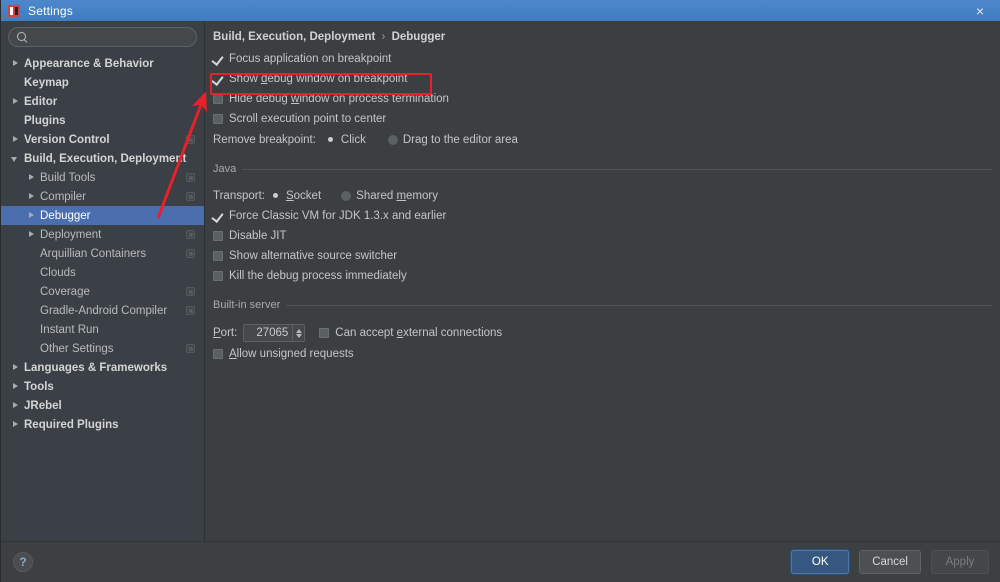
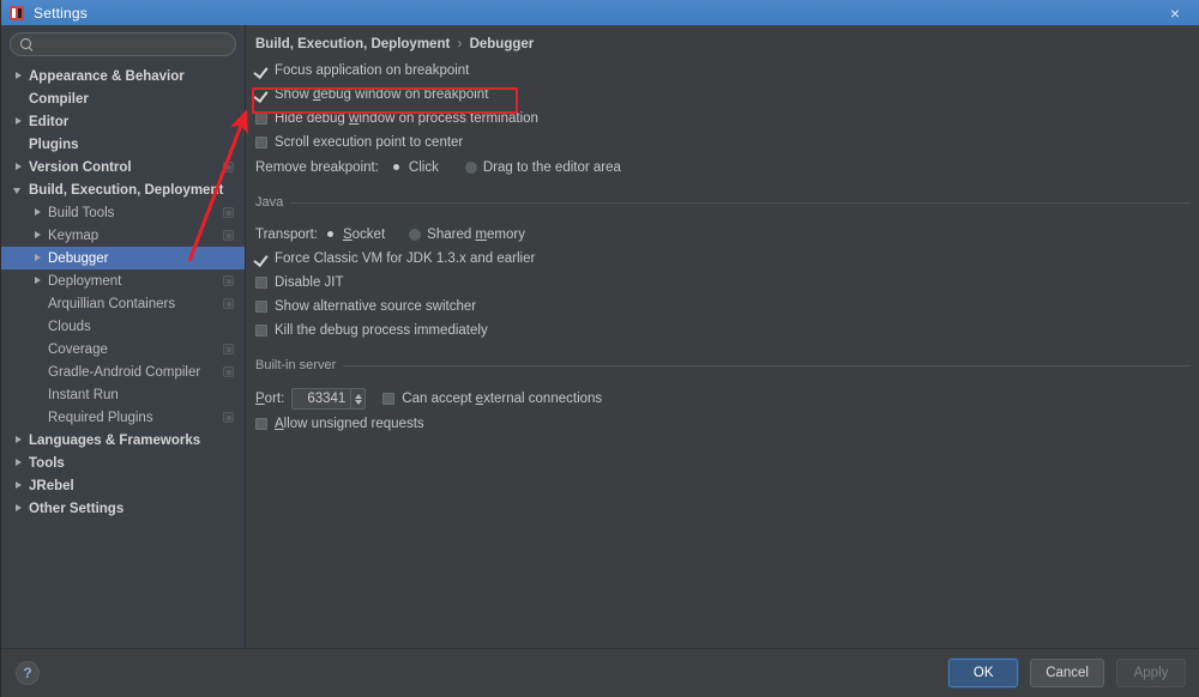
  Settings
  ×
  Appearance & Behavior
- Keymap
+ Compiler
  Editor
  Plugins
  Version Control
  Build, Execution, Deploymet
  Build Tools
- Compiler
+ Keymap
  Debugger
  Deployment
  Arquillian Containers
  Clouds
  Coverage
  Gradle-Android Compiler
  Instant Run
- Other Settings
+ Required Plugins
  Languages & Frameworks
  Tools
  JRebel
- Required Plugins
+ Other Settings
  Build, Execution, Deployment › Debugger
  Focus application on breakpoint
  Show debug window on breakpoint
  Hide debug window on process termination
  Scroll execution point to center
  Remove breakpoint:
  Click
  Drag to the editor area
  Java
  Transport:
  Socket
  Shared memory
  Force Classic VM for JDK 1.3.x and earlier
  Disable JIT
  Show alternative source switcher
  Kill the debug process immediately
  Built-in server
  Port:
- 27065
+ 63341
  Can accept external connections
  Allow unsigned requests
  ?
  OK
  Cancel
  Apply
